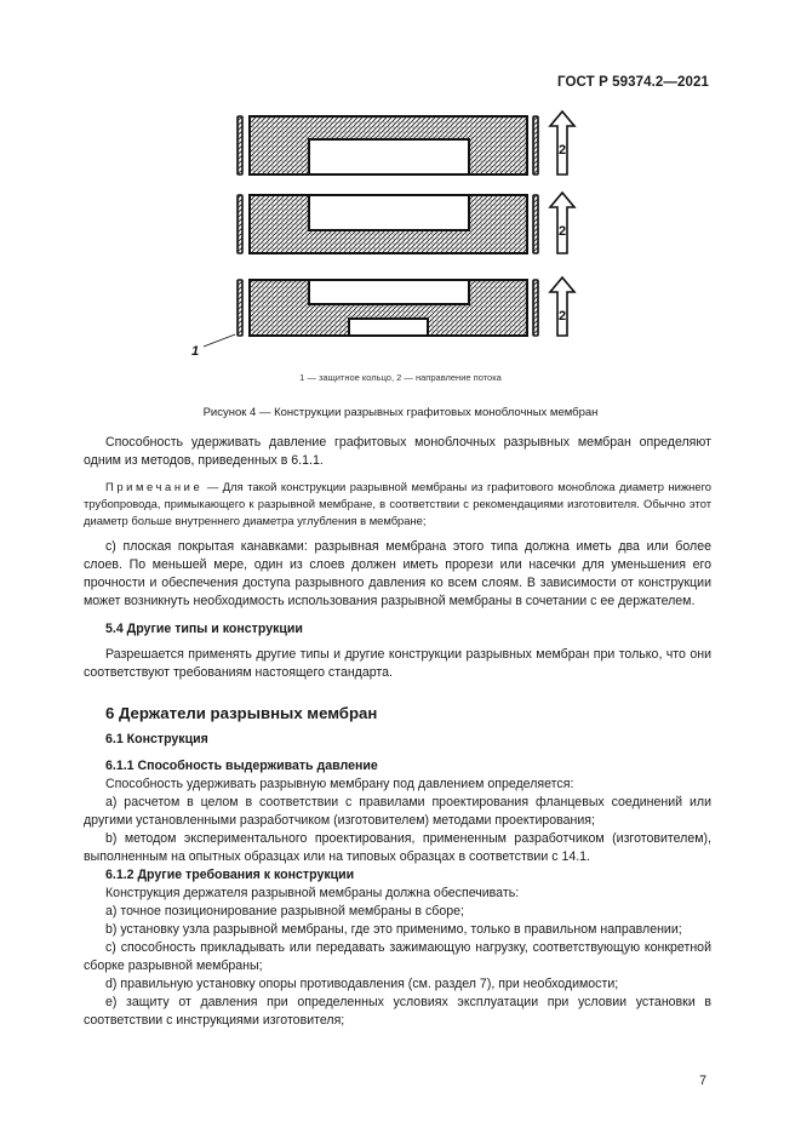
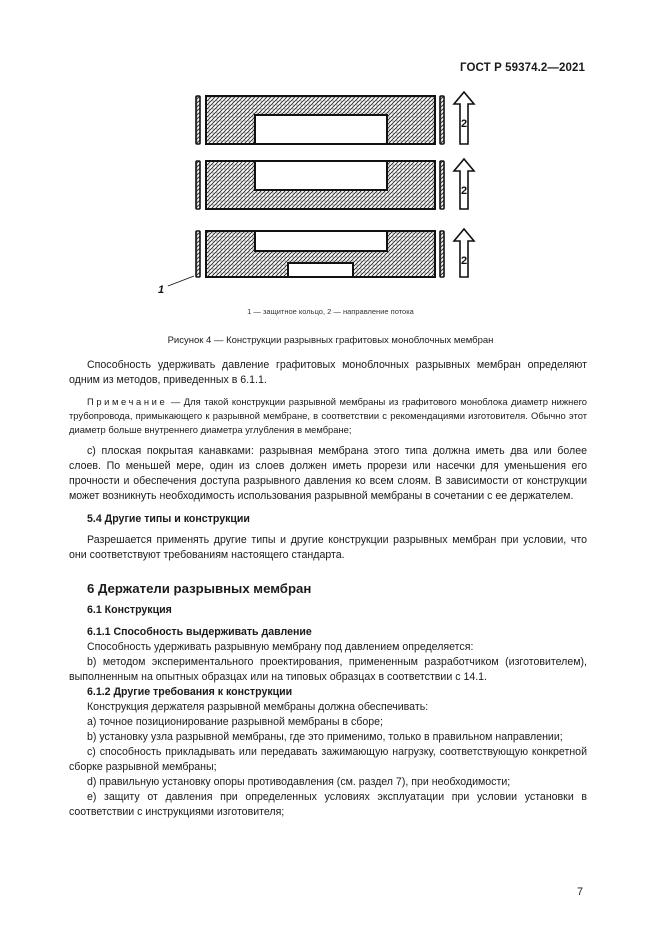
  ГОСТ Р 59374.2—2021
  2
  2
  2
  1
  1 — защитное кольцо, 2 — направление потока
  Рисунок 4 — Конструкции разрывных графитовых моноблочных мембран
  Способность удерживать давление графитовых моноблочных разрывных мембран определяют одним из методов, приведенных в 6.1.1.
  Примечание — Для такой конструкции разрывной мембраны из графитового моноблока диаметр нижнего трубопровода, примыкающего к разрывной мембране, в соответствии с рекомендациями изготовителя. Обычно этот диаметр больше внутреннего диаметра углубления в мембране;
  c) плоская покрытая канавками: разрывная мембрана этого типа должна иметь два или более слоев. По меньшей мере, один из слоев должен иметь прорези или насечки для уменьшения его прочности и обеспечения доступа разрывного давления ко всем слоям. В зависимости от конструкции может возникнуть необходимость использования разрывной мембраны в сочетании с ее держателем.
  5.4 Другие типы и конструкции
- Разрешается применять другие типы и другие конструкции разрывных мембран при только, что они соответствуют требованиям настоящего стандарта.
+ Разрешается применять другие типы и другие конструкции разрывных мембран при условии, что они соответствуют требованиям настоящего стандарта.
  6 Держатели разрывных мембран
  6.1 Конструкция
  6.1.1 Способность выдерживать давление
  Способность удерживать разрывную мембрану под давлением определяется:
- a) расчетом в целом в соответствии с правилами проектирования фланцевых соединений или другими установленными разработчиком (изготовителем) методами проектирования;
  b) методом экспериментального проектирования, примененным разработчиком (изготовителем), выполненным на опытных образцах или на типовых образцах в соответствии с 14.1.
  6.1.2 Другие требования к конструкции
  Конструкция держателя разрывной мембраны должна обеспечивать:
  a) точное позиционирование разрывной мембраны в сборе;
  b) установку узла разрывной мембраны, где это применимо, только в правильном направлении;
  c) способность прикладывать или передавать зажимающую нагрузку, соответствующую конкретной сборке разрывной мембраны;
  d) правильную установку опоры противодавления (см. раздел 7), при необходимости;
  e) защиту от давления при определенных условиях эксплуатации при условии установки в соответствии с инструкциями изготовителя;
  7
